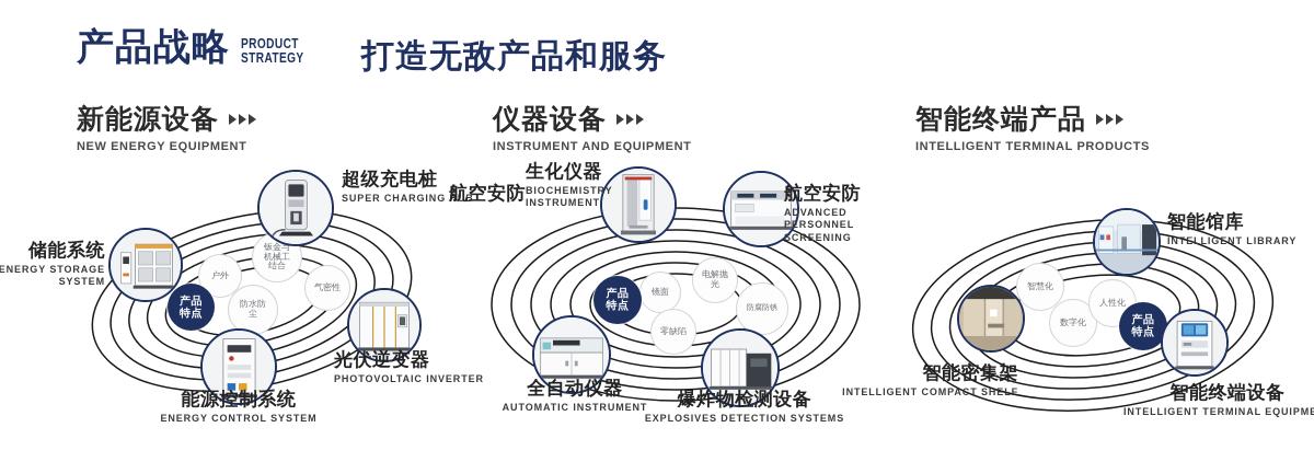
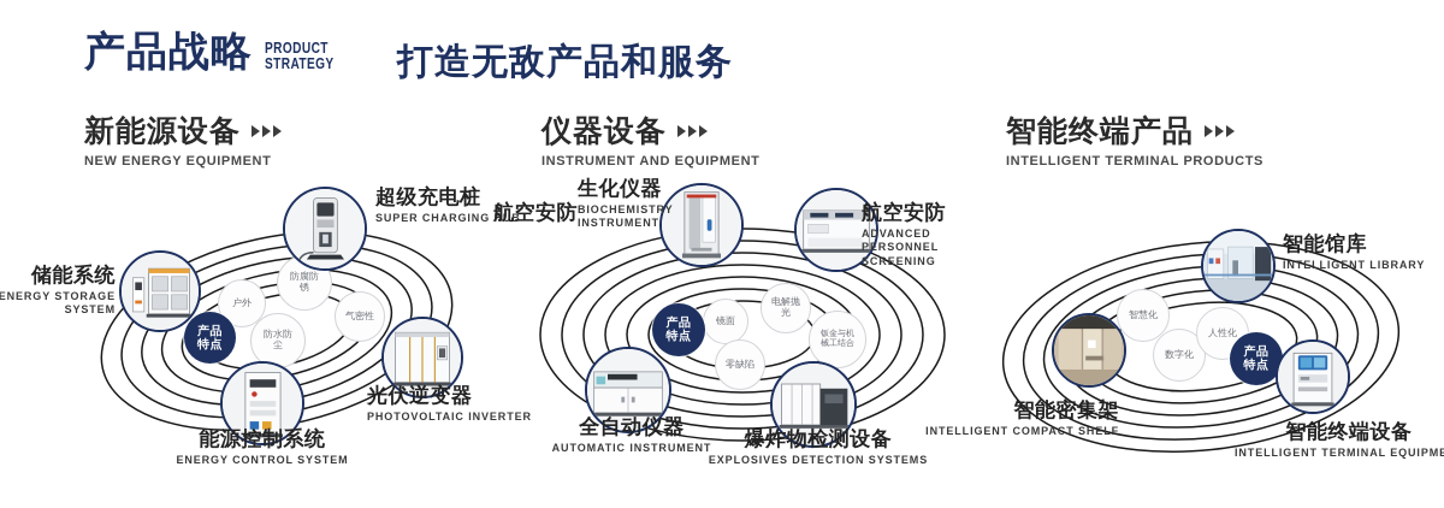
  产品战略
  PRODUCT
  STRATEGY
  打造无敌产品和服务
  新能源设备
  NEW ENERGY EQUIPMENT
  仪器设备
  INSTRUMENT AND EQUIPMENT
  智能终端产品
  INTELLIGENT TERMINAL PRODUCTS
  户外
- 钣金与机械工结合
+ 防腐防锈
  防水防尘
  气密性
  产品
  特点
  储能系统
  ENERGY STORAGE SYSTEM
  超级充电桩
  SUPER CHARGING HUB
  光伏逆变器
  PHOTOVOLTAIC INVERTER
  能源控制系统
  ENERGY CONTROL SYSTEM
  镜面
  电解抛光
  零缺陷
- 防腐防锈
+ 钣金与机械工结合
  产品
  特点
  航空安防
  生化仪器
  BIOCHEMISTRY INSTRUMENT
  航空安防
  ADVANCED PERSONNEL SCREENING
  爆炸物检测设备
  EXPLOSIVES DETECTION SYSTEMS
  全自动仪器
  AUTOMATIC INSTRUMENT
  智慧化
  数字化
  人性化
  产品
  特点
  智能馆库
  INTELLIGENT LIBRARY
  智能密集架
  INTELLIGENT COMPACT SHELF
  智能终端设备
  INTELLIGENT TERMINAL EQUIPM
